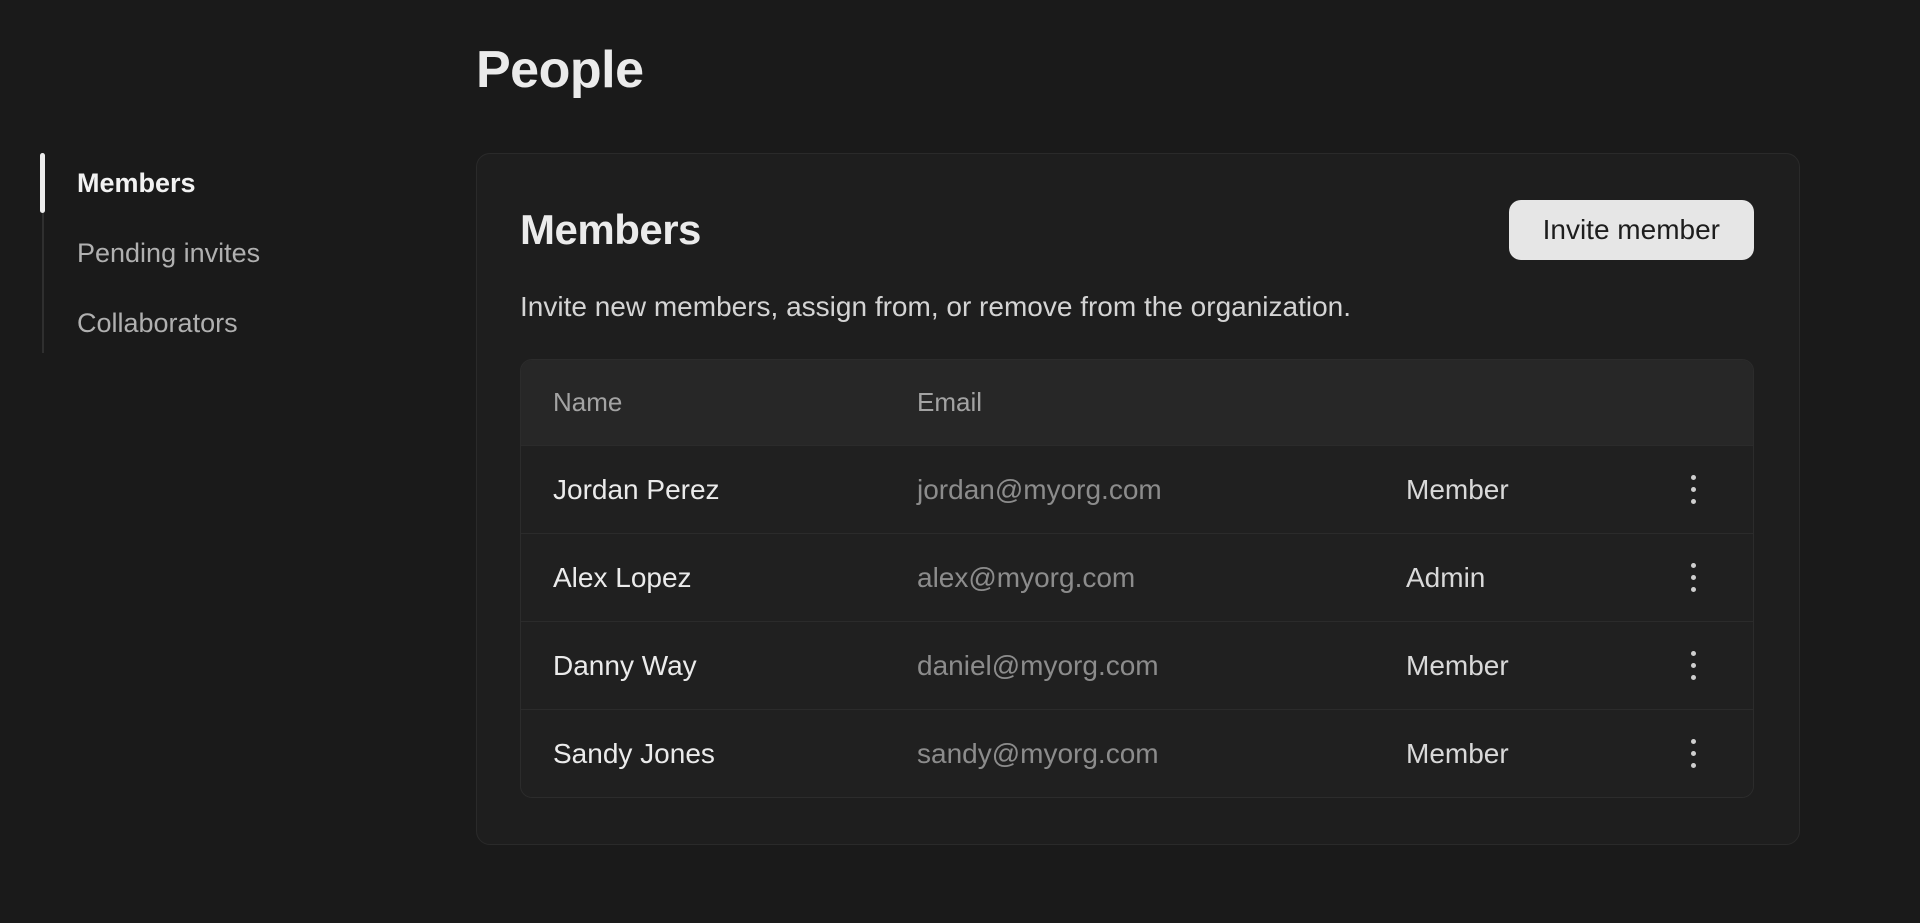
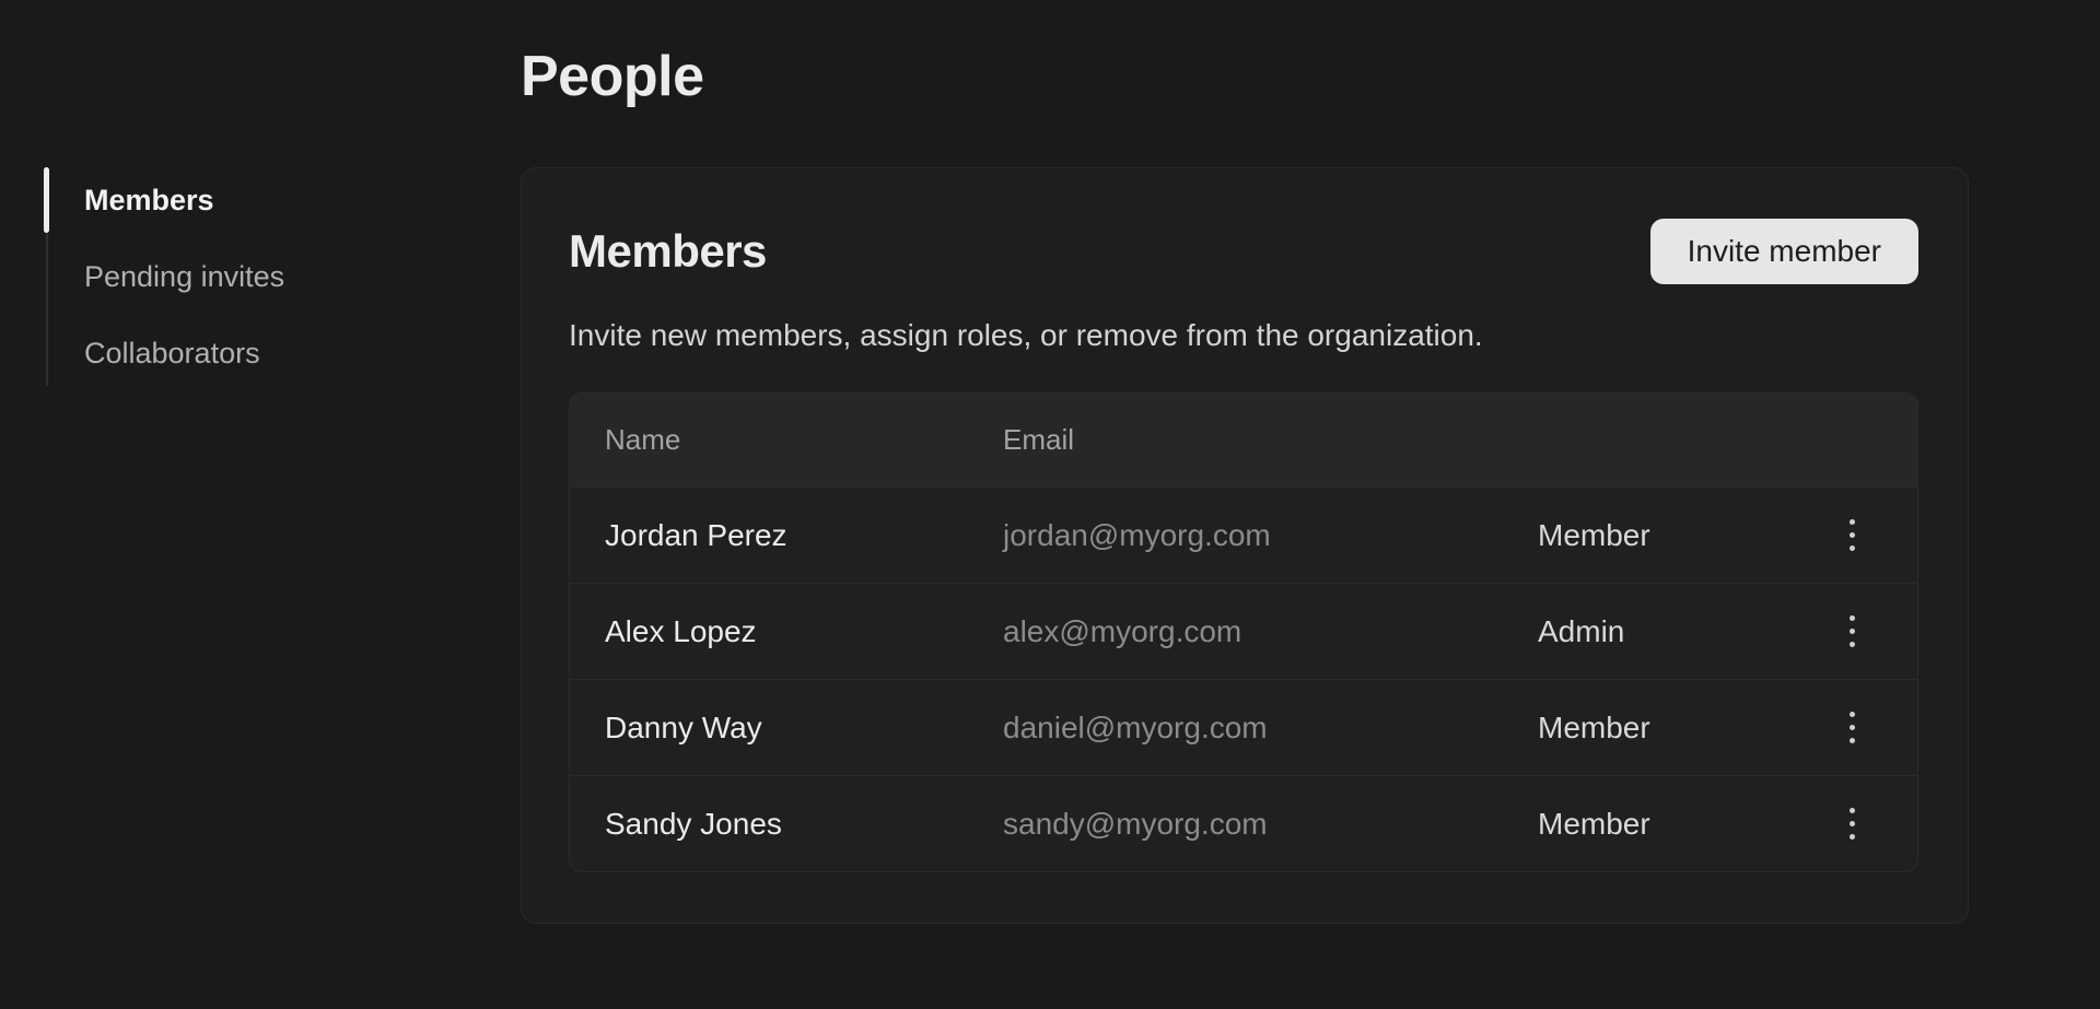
  Members
  Pending invites
  Collaborators
  People
  Members
  Invite member
- Invite new members, assign from, or remove from the organization.
+ Invite new members, assign roles, or remove from the organization.
  Name
  Email
  Jordan Perez
  jordan@myorg.com
  Member
  Alex Lopez
  alex@myorg.com
  Admin
  Danny Way
  daniel@myorg.com
  Member
  Sandy Jones
  sandy@myorg.com
  Member
